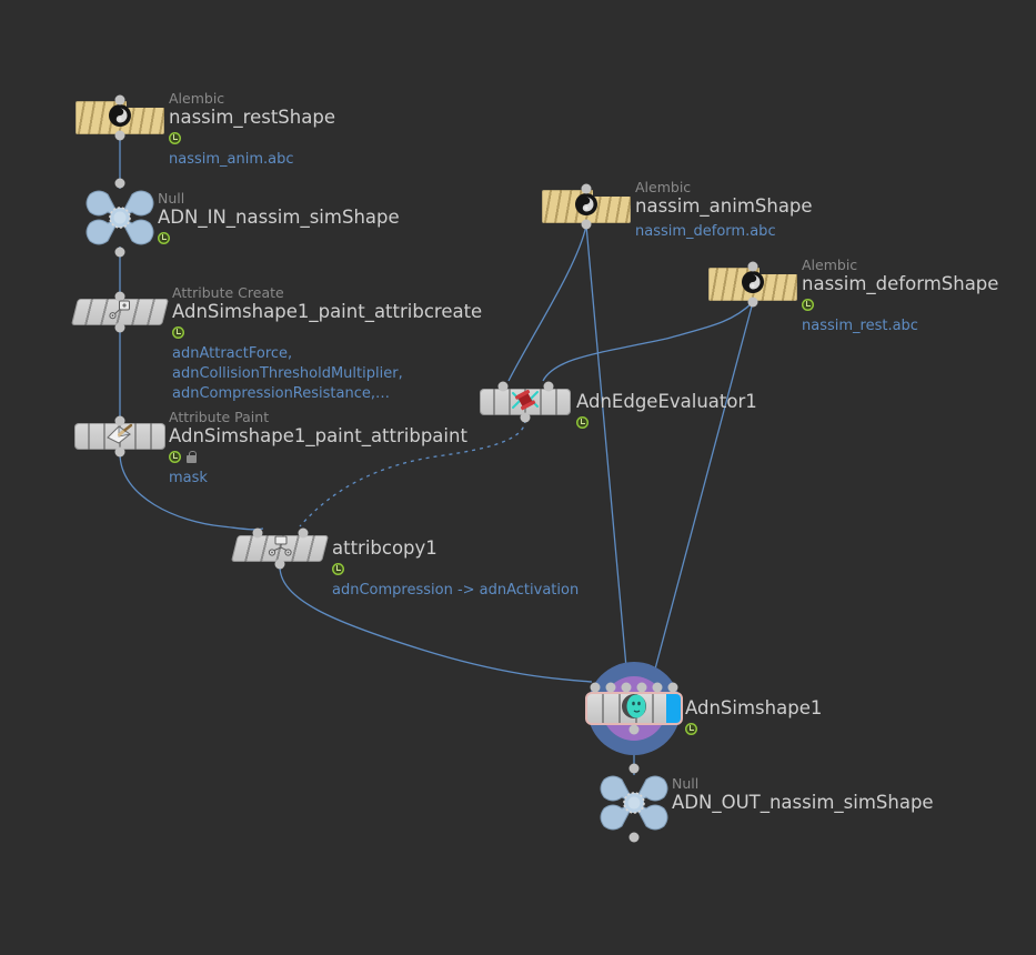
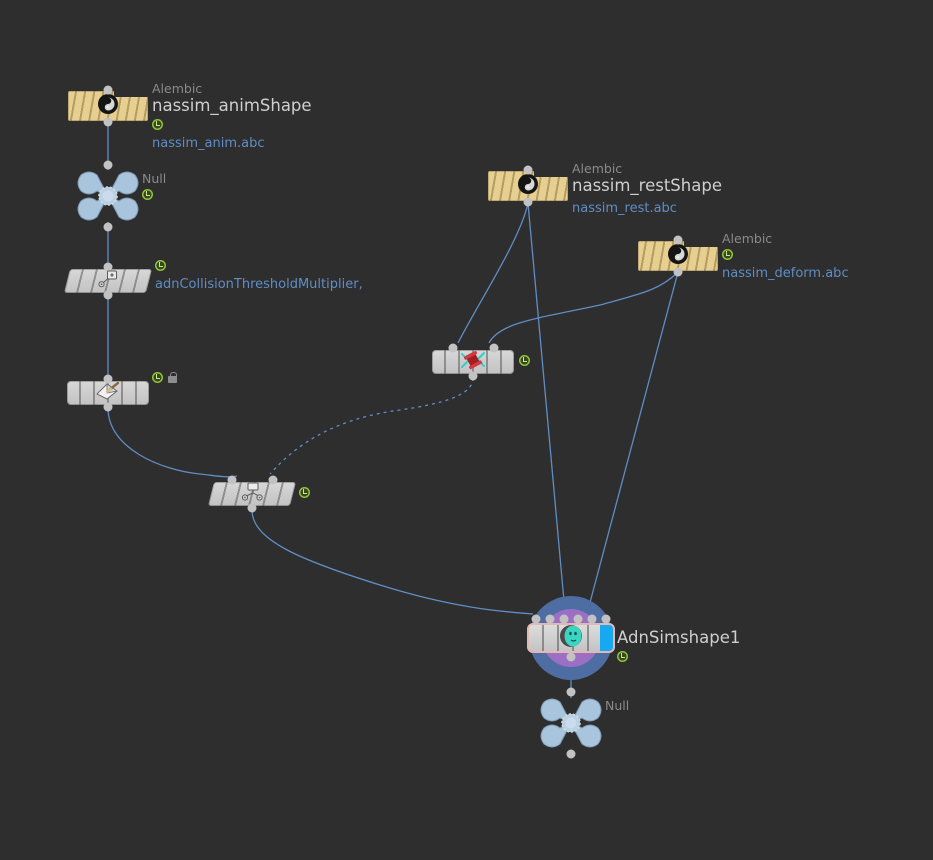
  Alembic
- nassim_restShape
+ nassim_animShape
  nassim_anim.abc
  Null
- ADN_IN_nassim_simShape
- Attribute Create
- AdnSimshape1_paint_attribcreate
- adnAttractForce,
  adnCollisionThresholdMultiplier,
- adnCompressionResistance,…
- Attribute Paint
- AdnSimshape1_paint_attribpaint
- mask
- attribcopy1
- adnCompression -> adnActivation
  Alembic
- nassim_animShape
+ nassim_restShape
- nassim_deform.abc
+ nassim_rest.abc
  Alembic
- nassim_deformShape
- nassim_rest.abc
+ nassim_deform.abc
- AdnEdgeEvaluator1
  AdnSimshape1
  Null
- ADN_OUT_nassim_simShape
